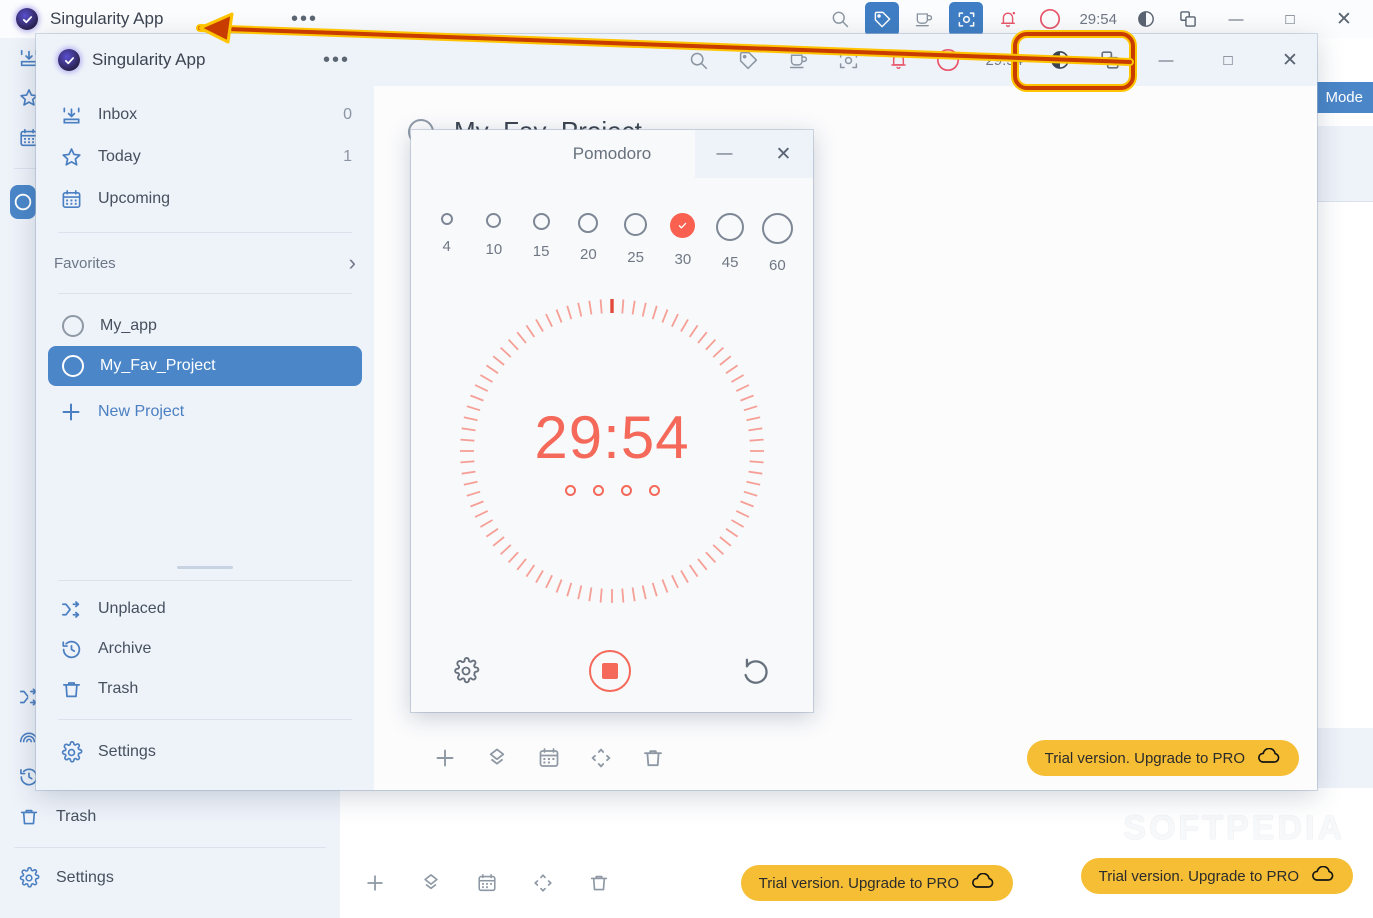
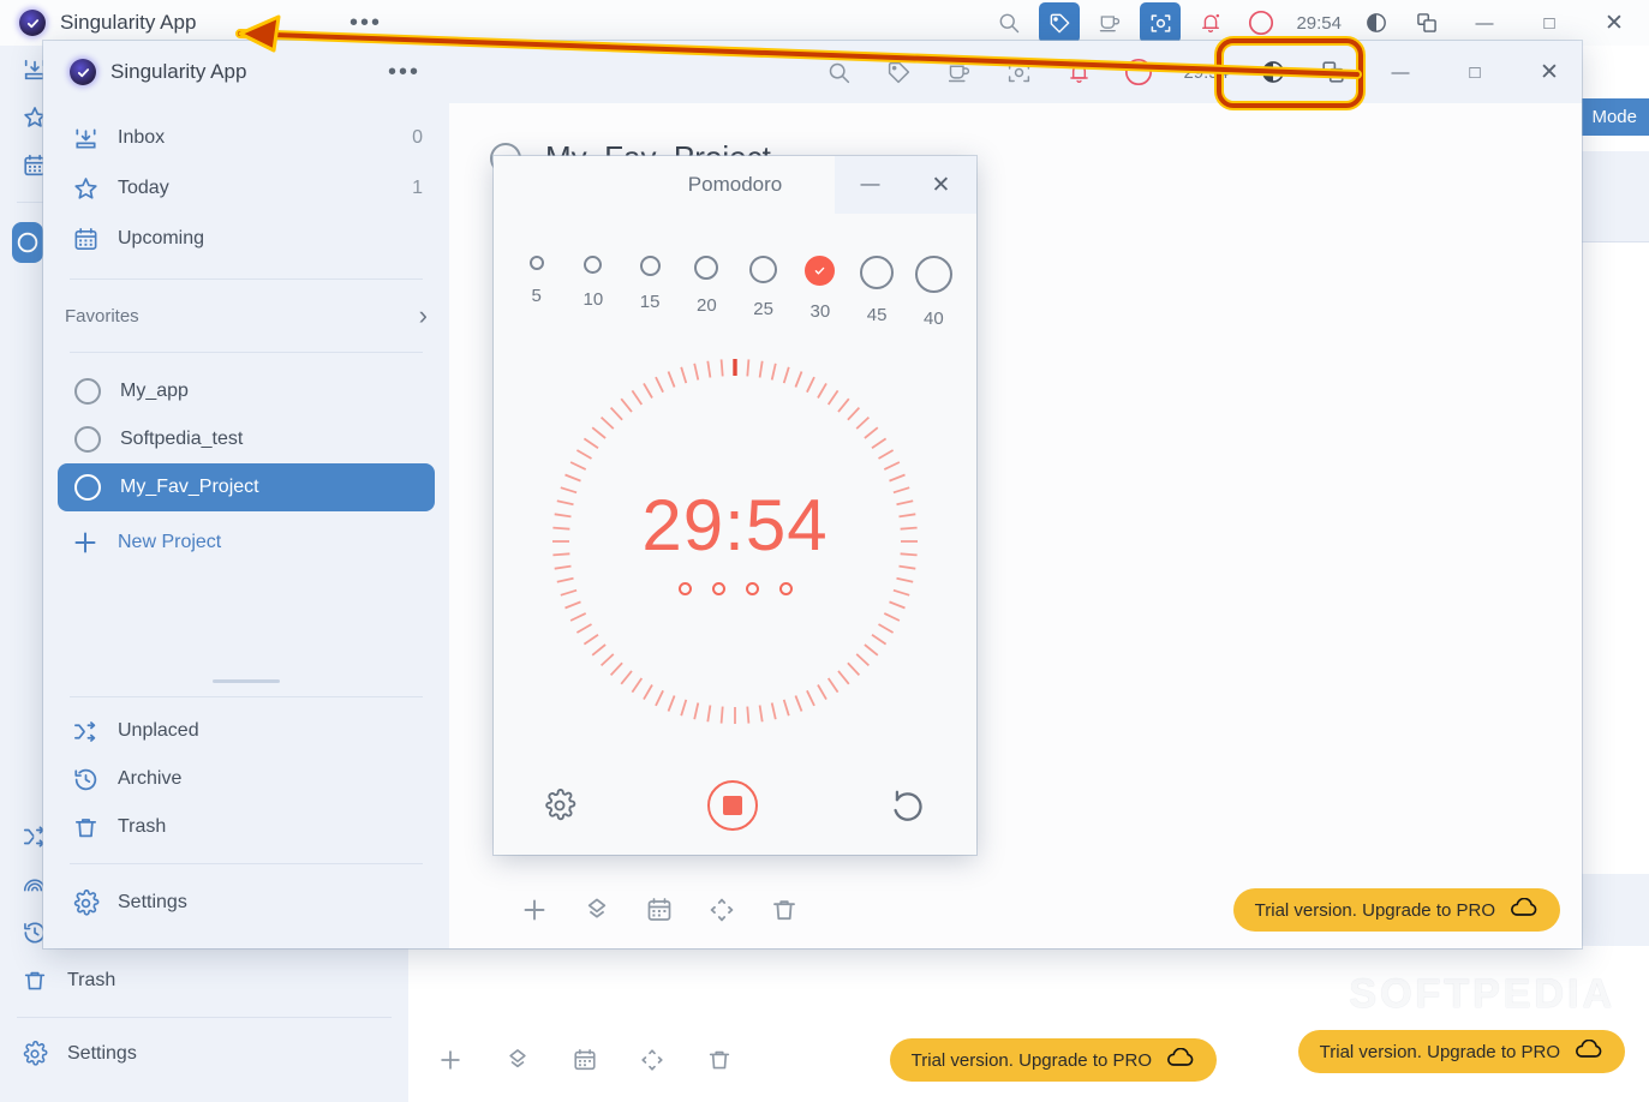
  Singularity App
  •••
  29:54
  —
  □
  ✕
  Trash
  Settings
  Mode
  Trial version. Upgrade to PRO
  Trial version. Upgrade to PRO
  Singularity App
  •••
  —
  □
  ✕
  Inbox
  0
  Today
  1
  Upcoming
  Favorites
  ›
  My_app
+ Softpedia_test
  My_Fav_Project
  New Project
  Unplaced
  Archive
  Trash
  Settings
  Trial version. Upgrade to PRO
  Pomodoro
  —
  ✕
- 4
+ 5
  10
  15
  20
  25
  30
  45
- 60
+ 40
  29:54
